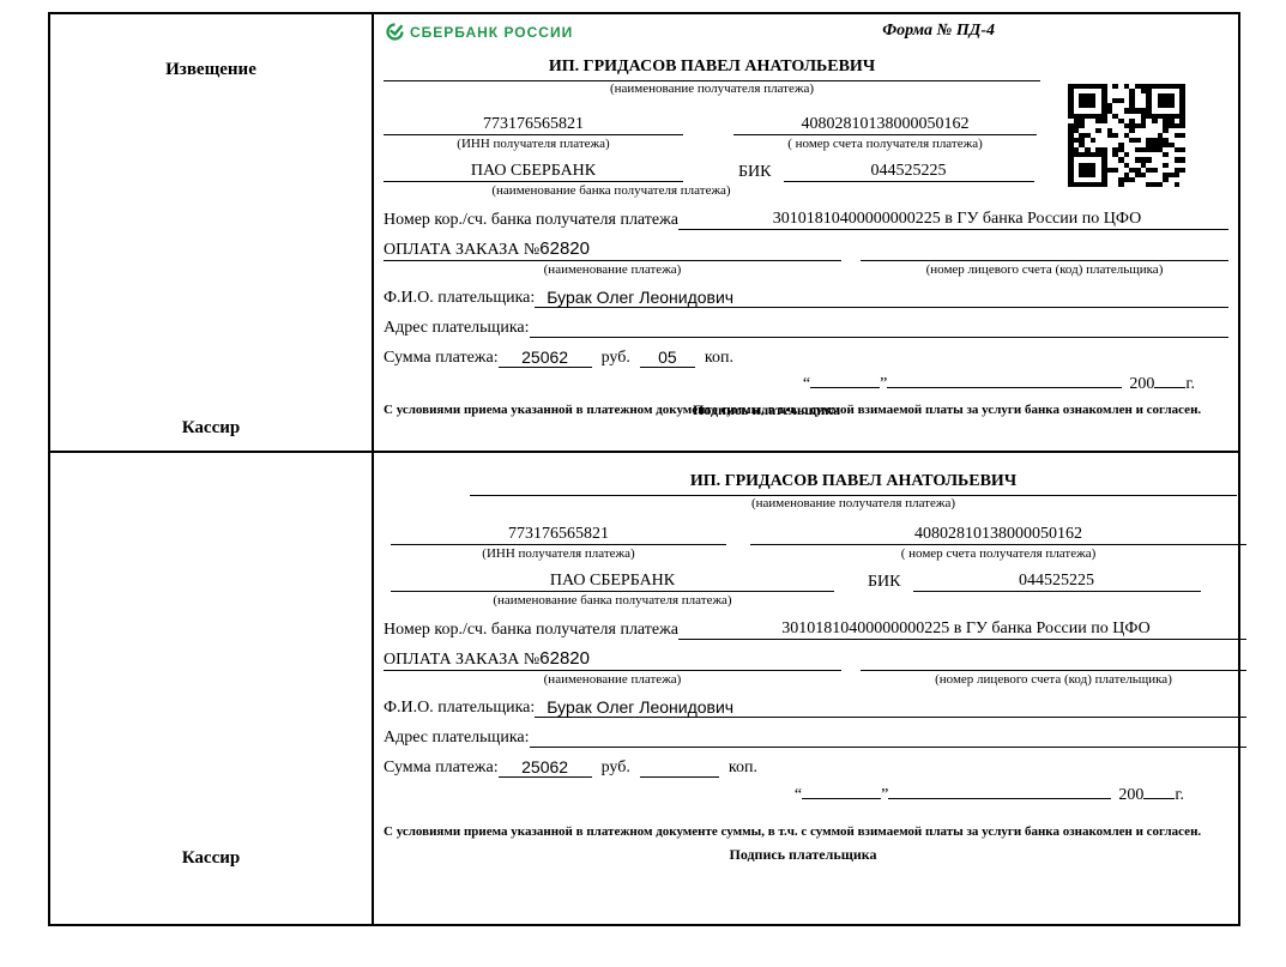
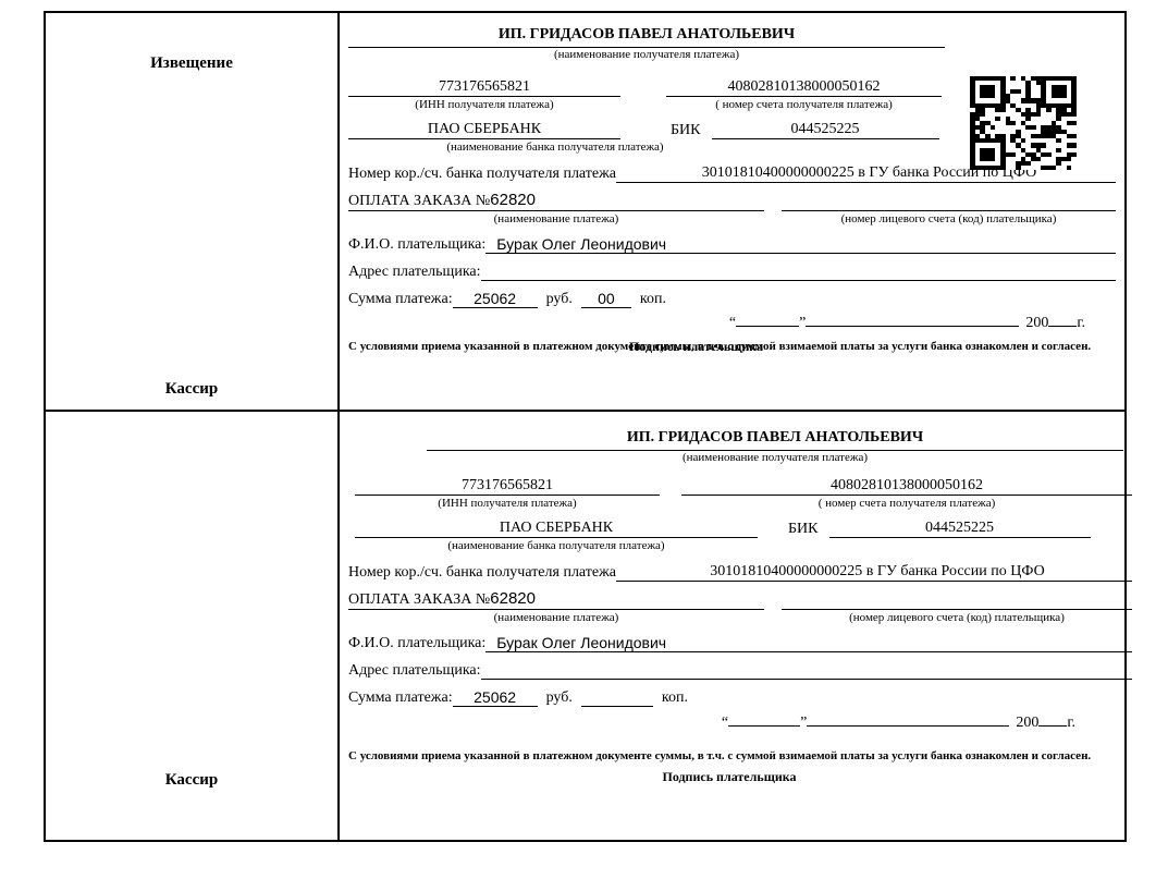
  Извещение
  Кассир
- СБЕРБАНК РОССИИ
- Форма № ПД-4
  ИП. ГРИДАСОВ ПАВЕЛ АНАТОЛЬЕВИЧ
  (наименование получателя платежа)
  773176565821
  40802810138000050162
  (ИНН получателя платежа)
  ( номер счета получателя платежа)
  ПАО СБЕРБАНК
  БИК
  044525225
  (наименование банка получателя платежа)
  Номер кор./сч. банка получателя платежа
  30101810400000000225 в ГУ банка России по ЦФО
  ОПЛАТА ЗАКАЗА №62820
  (наименование платежа)
  (номер лицевого счета (код) плательщика)
  Ф.И.О. плательщика:
  Бурак Олег Леонидович
  Адрес плательщика:
  Сумма платежа:
  25062
  руб.
- 05
+ 00
  коп.
  “ ” 200 г.
  С условиями приема указанной в платежном документе суммы, в т.ч. с суммой взимаемой платы за услуги банка ознакомлен и согласен.
  Подпись плательщика
  Кассир
  ИП. ГРИДАСОВ ПАВЕЛ АНАТОЛЬЕВИЧ
  (наименование получателя платежа)
  773176565821
  40802810138000050162
  (ИНН получателя платежа)
  ( номер счета получателя платежа)
  ПАО СБЕРБАНК
  БИК
  044525225
  (наименование банка получателя платежа)
  Номер кор./сч. банка получателя платежа
  30101810400000000225 в ГУ банка России по ЦФО
  ОПЛАТА ЗАКАЗА №62820
  (наименование платежа)
  (номер лицевого счета (код) плательщика)
  Ф.И.О. плательщика:
  Бурак Олег Леонидович
  Адрес плательщика:
  Сумма платежа:
  25062
  руб.
  коп.
  “ ” 200 г.
  С условиями приема указанной в платежном документе суммы, в т.ч. с суммой взимаемой платы за услуги банка ознакомлен и согласен.
  Подпись плательщика
